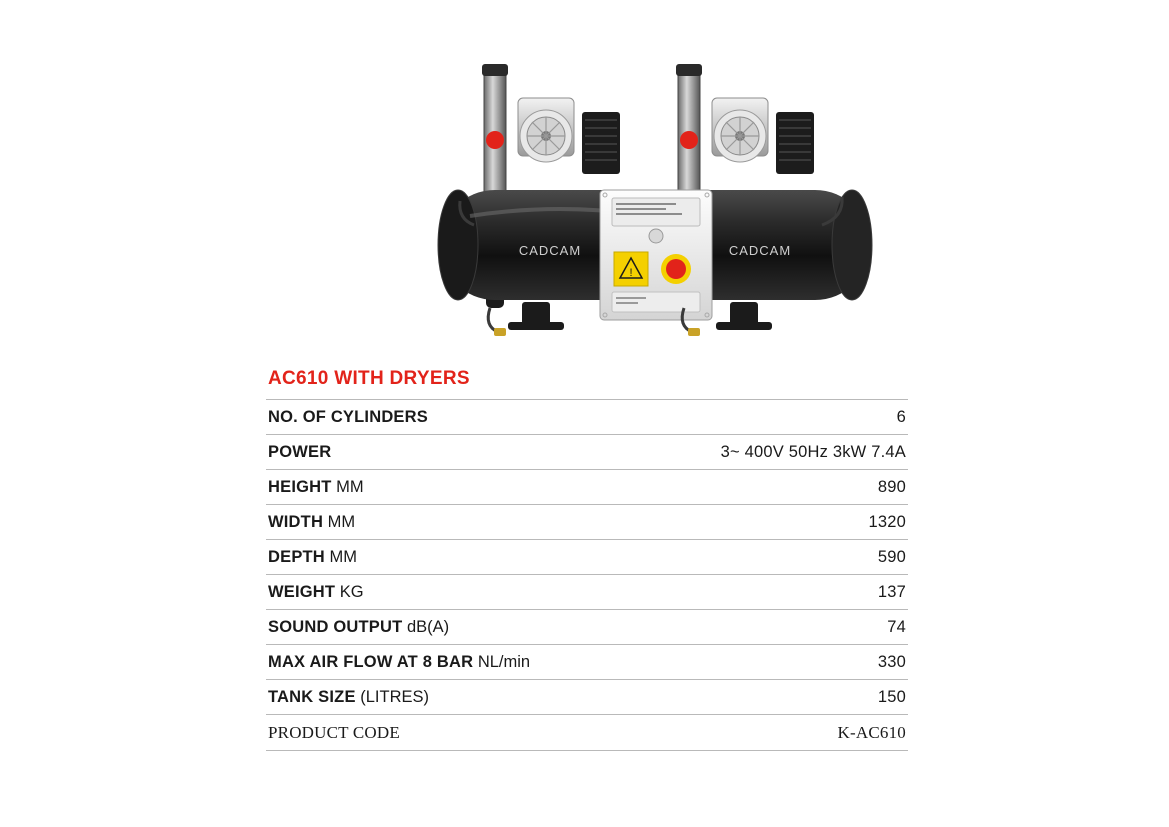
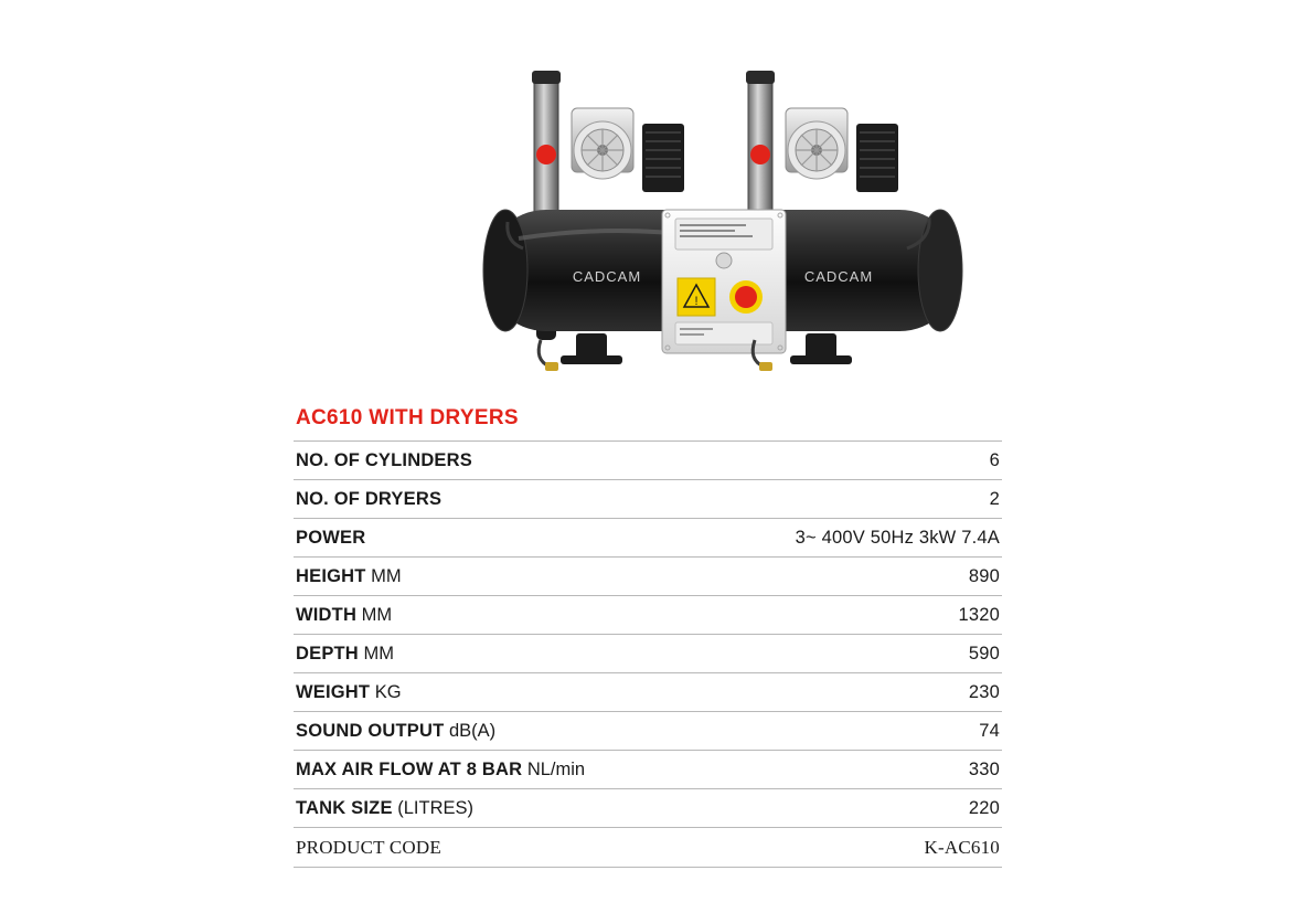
  CADCAM
  CADCAM
  !
  AC610 WITH DRYERS
  NO. OF CYLINDERS	6
+ NO. OF DRYERS	2
  POWER	3~ 400V 50Hz 3kW 7.4A
  HEIGHT MM	890
  WIDTH MM	1320
  DEPTH MM	590
- WEIGHT KG	137
+ WEIGHT KG	230
  SOUND OUTPUT dB(A)	74
  MAX AIR FLOW AT 8 BAR NL/min	330
- TANK SIZE (LITRES)	150
+ TANK SIZE (LITRES)	220
  PRODUCT CODE	K-AC610
